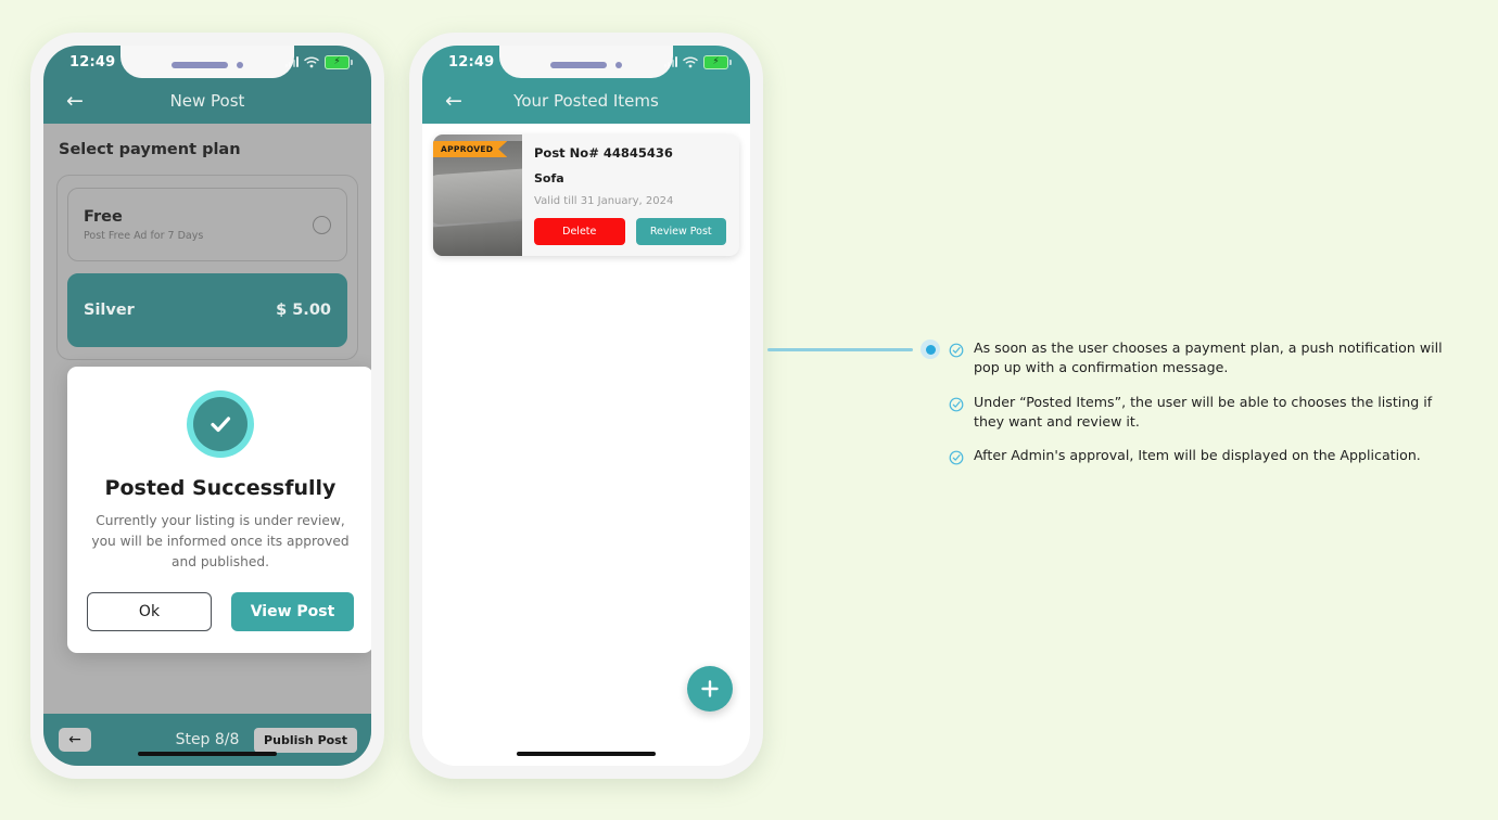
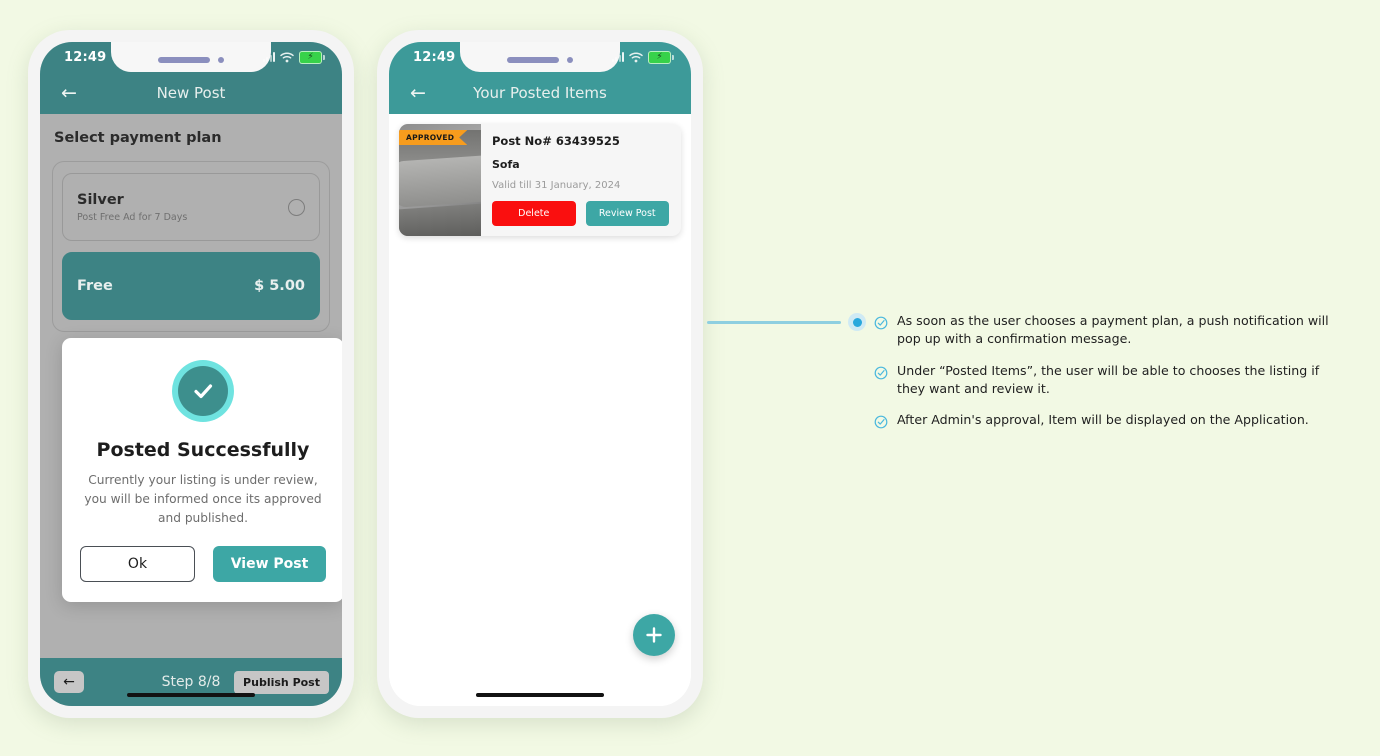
  12:49
  ⚡
  ←
  New Post
  Select payment plan
- Free
+ Silver
  Post Free Ad for 7 Days
- Silver
+ Free
  $ 5.00
  Posted Successfully
  Currently your listing is under review, you will be informed once its approved and published.
  Ok
  View Post
  ←
  Step 8/8
  Publish Post
  12:49
  ⚡
  ←
  Your Posted Items
  APPROVED
- Post No# 44845436
+ Post No# 63439525
  Sofa
  Valid till 31 January, 2024
  Delete
  Review Post
  As soon as the user chooses a payment plan, a push notification will pop up with a confirmation message.
  Under “Posted Items”, the user will be able to chooses the listing if they want and review it.
  After Admin's approval, Item will be displayed on the Application.
